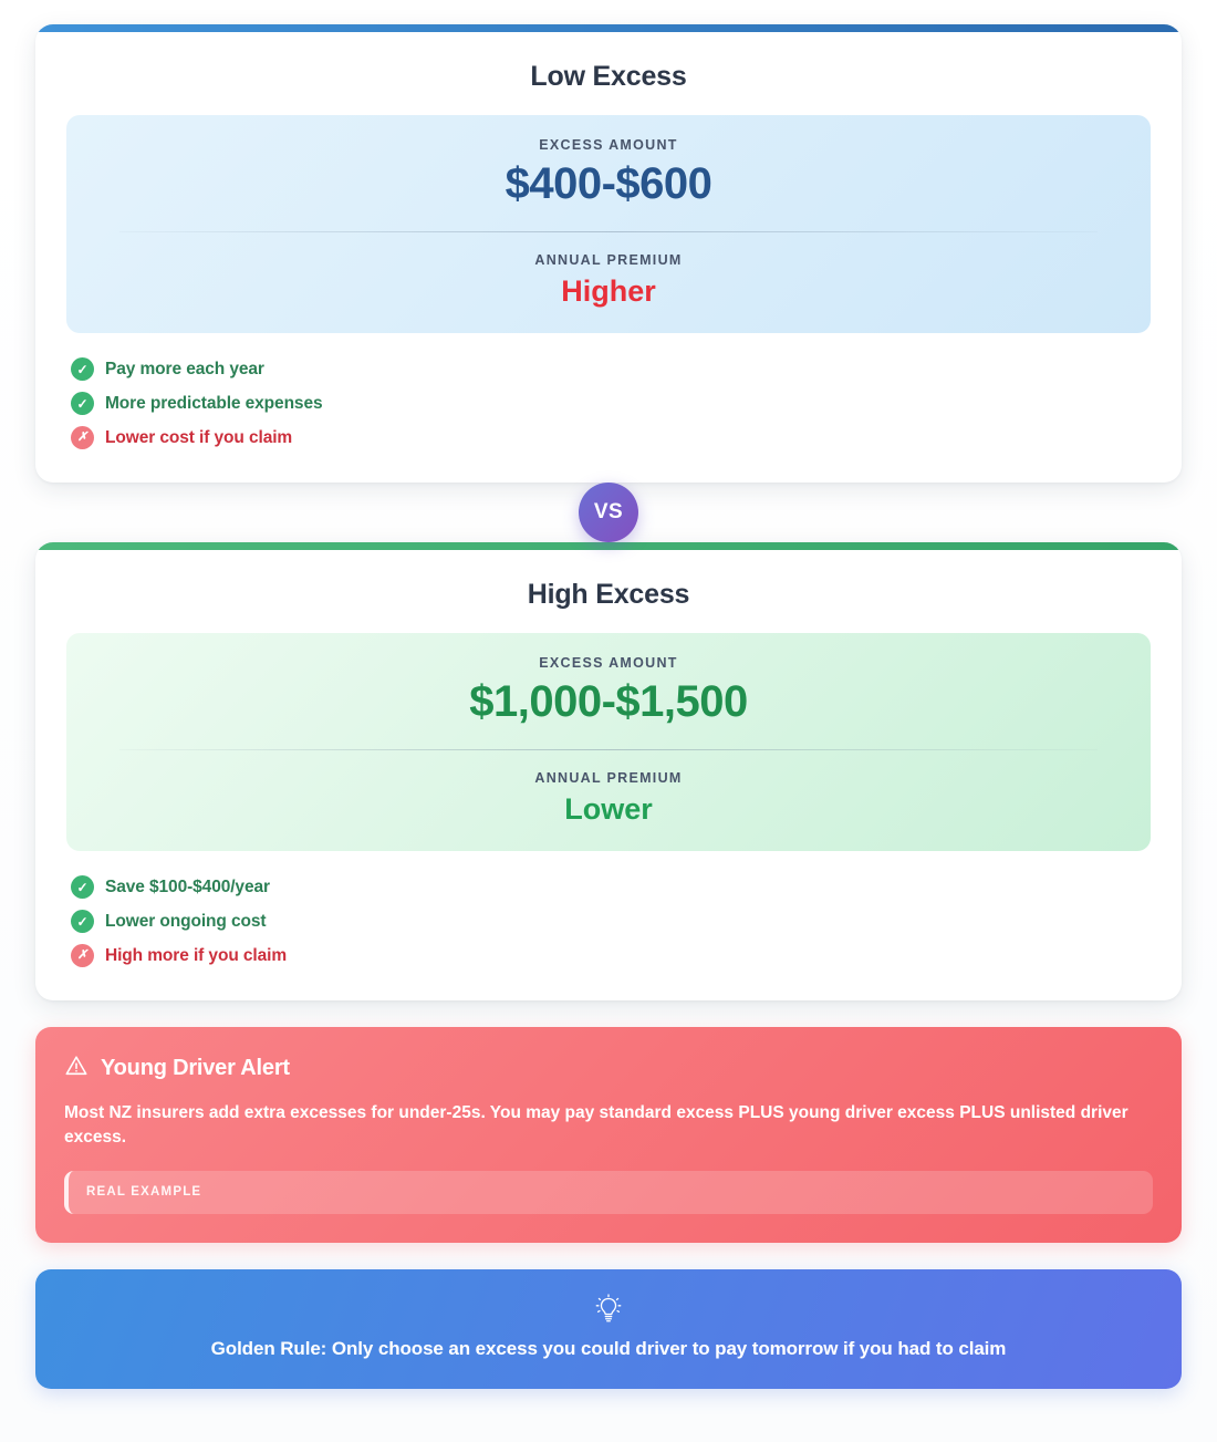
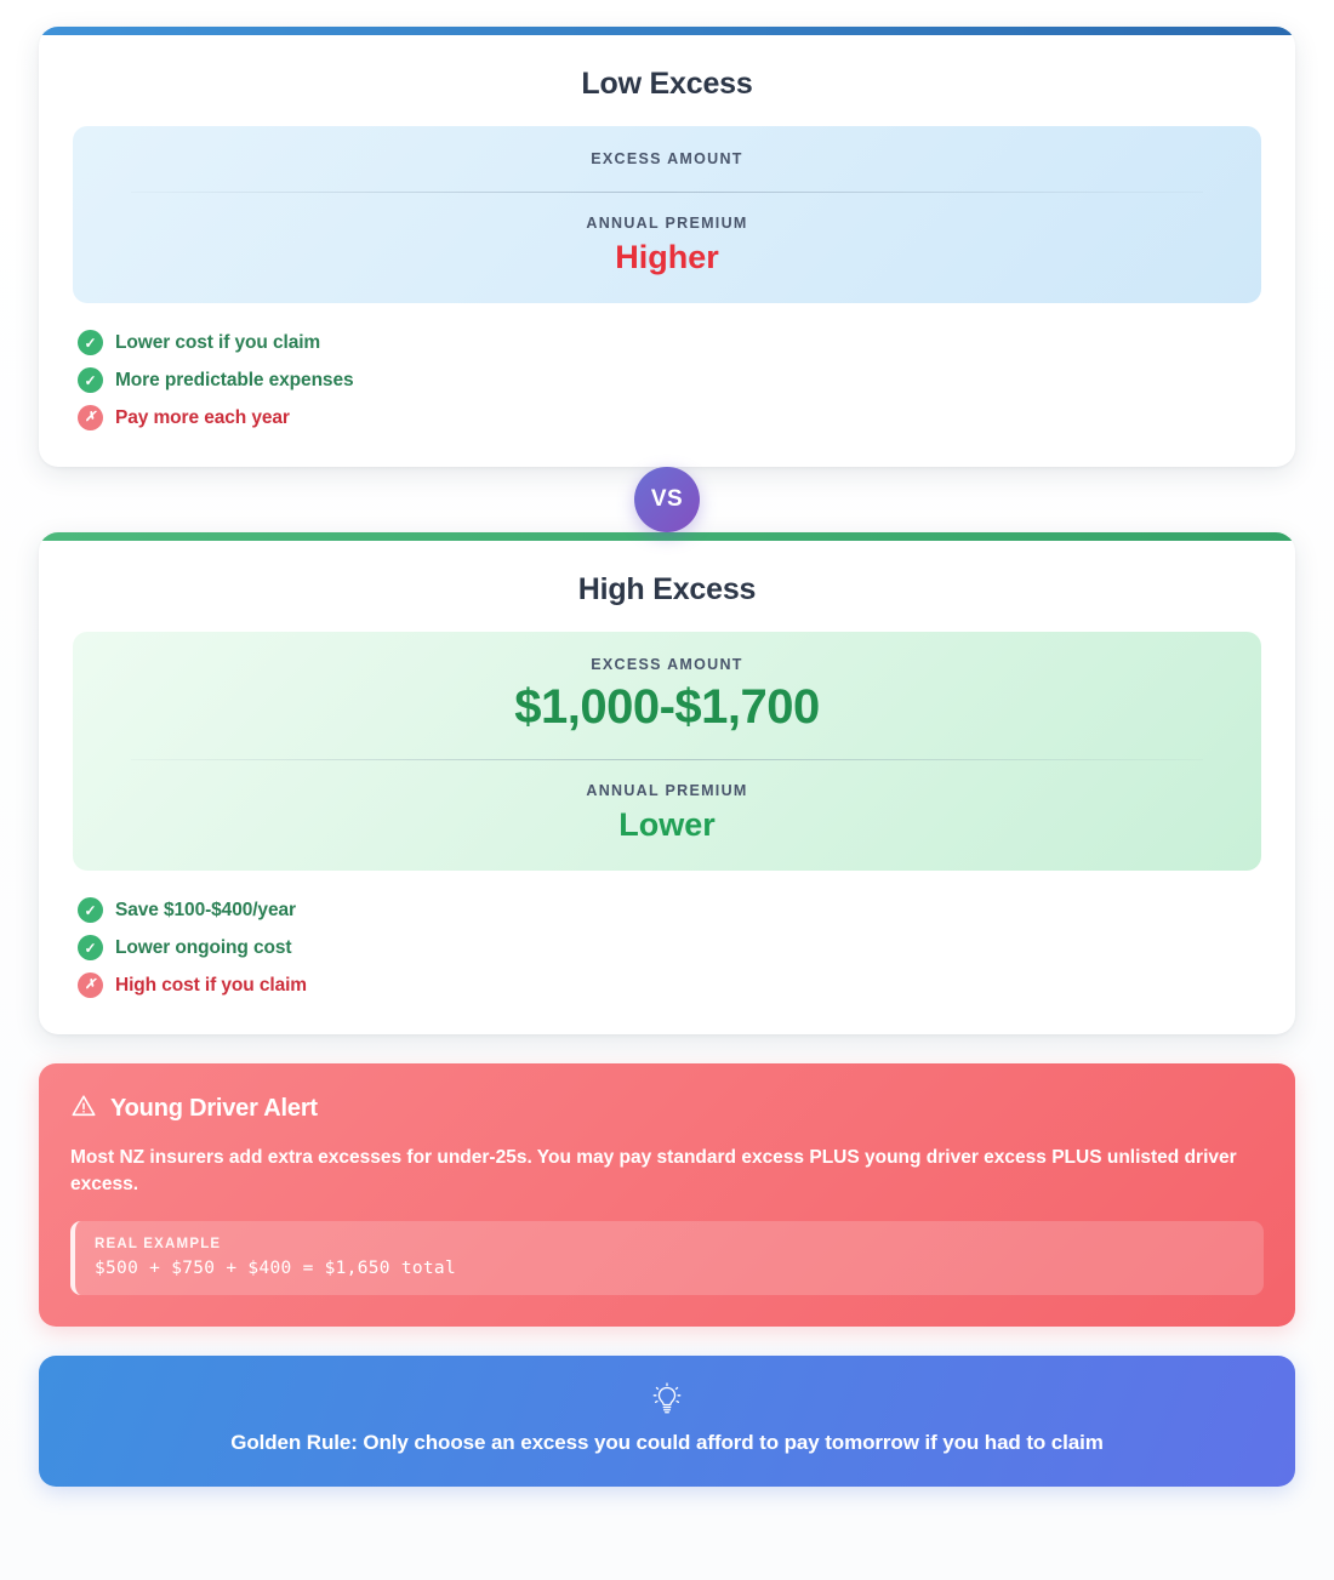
  Low Excess
  EXCESS AMOUNT
- $400-$600
  ANNUAL PREMIUM
  Higher
  ✓
- Pay more each year
+ Lower cost if you claim
  ✓
  More predictable expenses
  ✗
- Lower cost if you claim
+ Pay more each year
  VS
  High Excess
  EXCESS AMOUNT
- $1,000-$1,500
+ $1,000-$1,700
  ANNUAL PREMIUM
  Lower
  ✓
  Save $100-$400/year
  ✓
  Lower ongoing cost
  ✗
- High more if you claim
+ High cost if you claim
  Young Driver Alert
  Most NZ insurers add extra excesses for under-25s. You may pay standard excess PLUS young driver excess PLUS unlisted driver excess.
  REAL EXAMPLE
+ $500 + $750 + $400 = $1,650 total
- Golden Rule: Only choose an excess you could driver to pay tomorrow if you had to claim
+ Golden Rule: Only choose an excess you could afford to pay tomorrow if you had to claim
